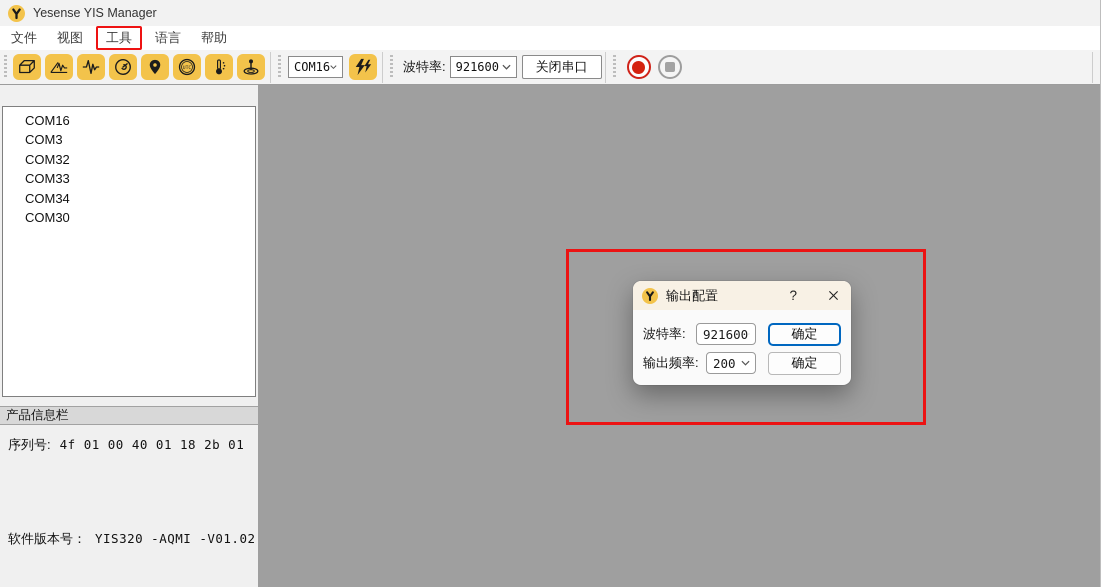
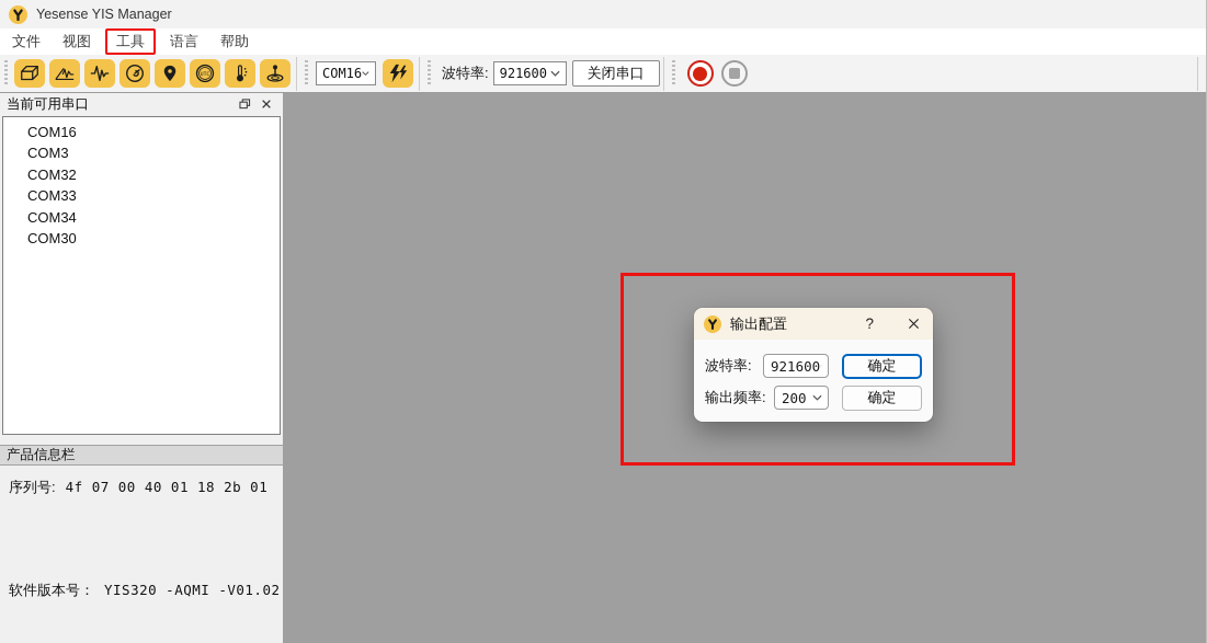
  Yesense YIS Manager
  文件
  视图
  工具
  语言
  帮助
  COM16
  波特率:
  921600
  关闭串口
+ 当前可用串口
  COM16
  COM3
  COM32
  COM33
  COM34
  COM30
  产品信息栏
  序列号:
- 4f 01 00 40 01 18 2b 01
+ 4f 07 00 40 01 18 2b 01
  软件版本号：
  YIS320 -AQMI -V01.02
  输出配置
  ?
  波特率:
  921600
  确定
  输出频率:
  200
  确定
